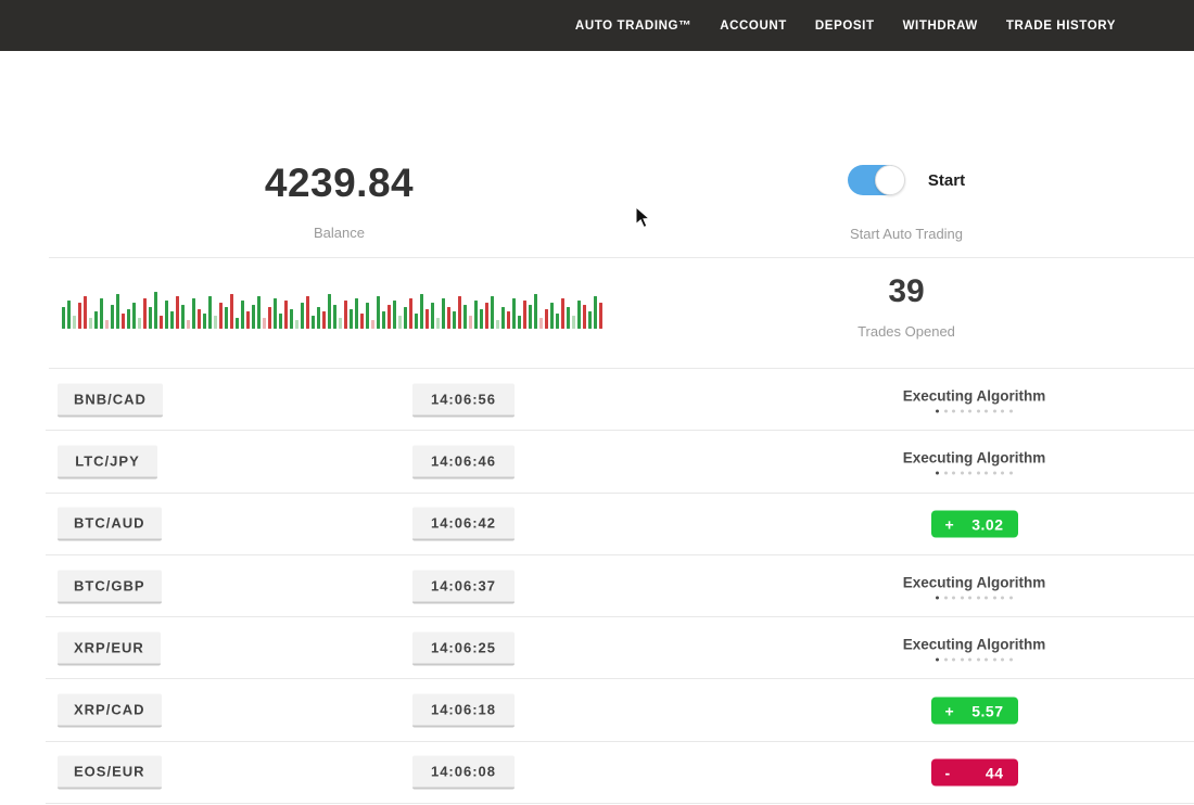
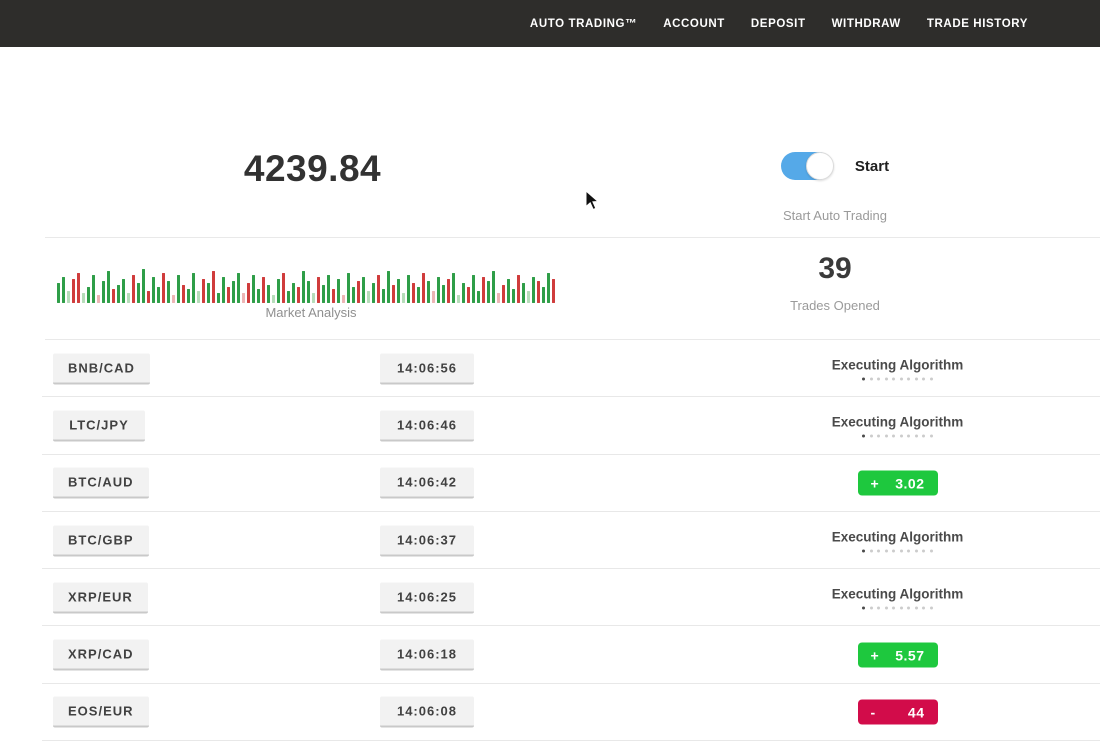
  AUTO TRADING™
  ACCOUNT
  DEPOSIT
  WITHDRAW
  TRADE HISTORY
  4239.84
- Balance
  Start
  Start Auto Trading
+ Market Analysis
  39
  Trades Opened
  BNB/CAD
  14:06:56
  Executing Algorithm
  LTC/JPY
  14:06:46
  Executing Algorithm
  BTC/AUD
  14:06:42
  +
  3.02
  BTC/GBP
  14:06:37
  Executing Algorithm
  XRP/EUR
  14:06:25
  Executing Algorithm
  XRP/CAD
  14:06:18
  +
  5.57
  EOS/EUR
  14:06:08
  -
  44
